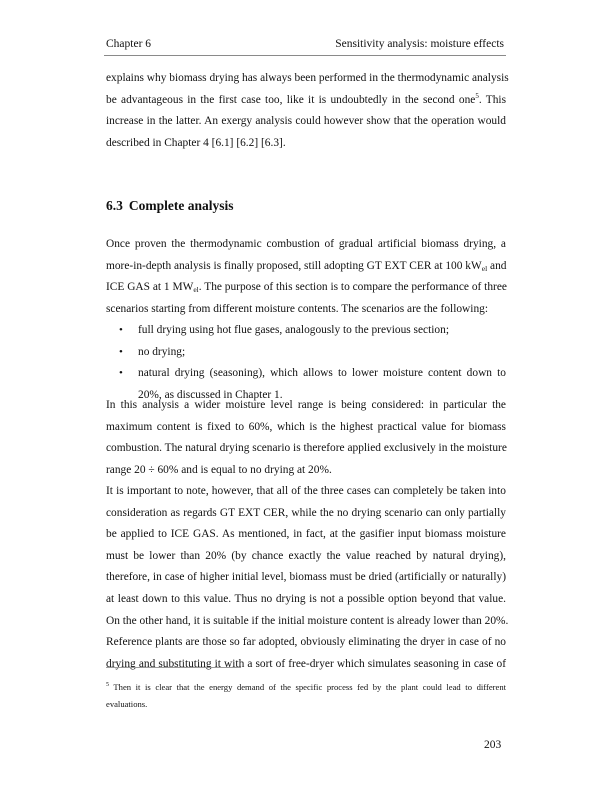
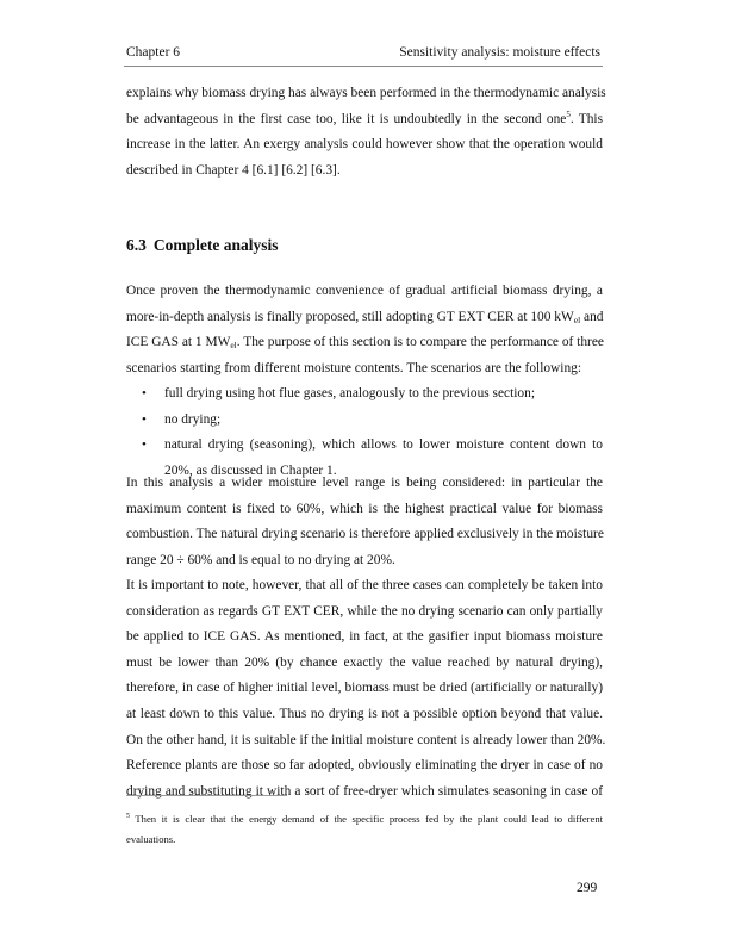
  Chapter 6
  Sensitivity analysis: moisture effects
  explains why biomass drying has always been performed in the thermodynamic analysis
  be advantageous in the first case too, like it is undoubtedly in the second one5. This
  increase in the latter. An exergy analysis could however show that the operation would
  described in Chapter 4 [6.1] [6.2] [6.3].
  6.3 Complete analysis
- Once proven the thermodynamic combustion of gradual artificial biomass drying, a
+ Once proven the thermodynamic convenience of gradual artificial biomass drying, a
  more-in-depth analysis is finally proposed, still adopting GT EXT CER at 100 kWel and
  ICE GAS at 1 MWel. The purpose of this section is to compare the performance of three
  scenarios starting from different moisture contents. The scenarios are the following:
  •
  full drying using hot flue gases, analogously to the previous section;
  •
  no drying;
  •
  natural drying (seasoning), which allows to lower moisture content down to
  20%, as discussed in Chapter 1.
  In this analysis a wider moisture level range is being considered: in particular the
  maximum content is fixed to 60%, which is the highest practical value for biomass
  combustion. The natural drying scenario is therefore applied exclusively in the moisture
  range 20 ÷ 60% and is equal to no drying at 20%.
  It is important to note, however, that all of the three cases can completely be taken into
  consideration as regards GT EXT CER, while the no drying scenario can only partially
  be applied to ICE GAS. As mentioned, in fact, at the gasifier input biomass moisture
  must be lower than 20% (by chance exactly the value reached by natural drying),
  therefore, in case of higher initial level, biomass must be dried (artificially or naturally)
  at least down to this value. Thus no drying is not a possible option beyond that value.
  On the other hand, it is suitable if the initial moisture content is already lower than 20%.
  Reference plants are those so far adopted, obviously eliminating the dryer in case of no
  drying and substituting it with a sort of free-dryer which simulates seasoning in case of
  Then it is clear that the energy demand of the specific process fed by the plant could lead to different
  evaluations.
- 203
+ 299
